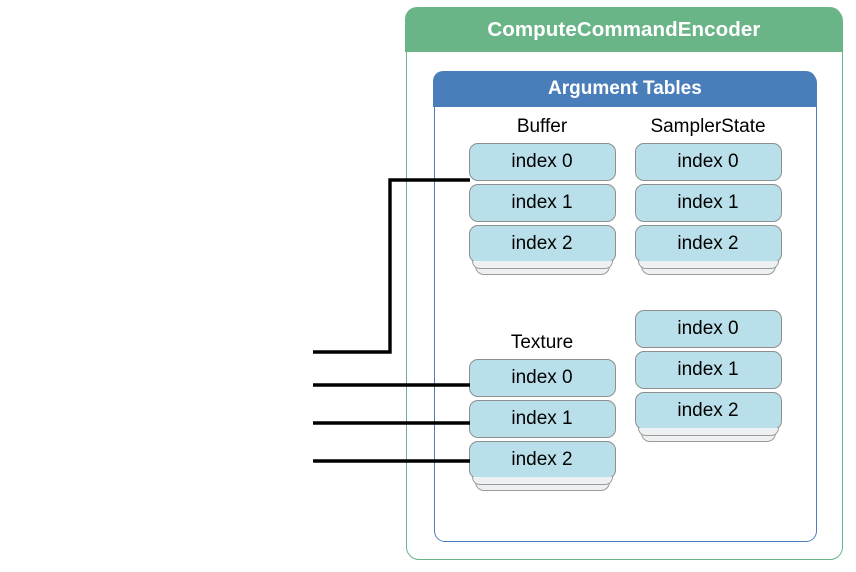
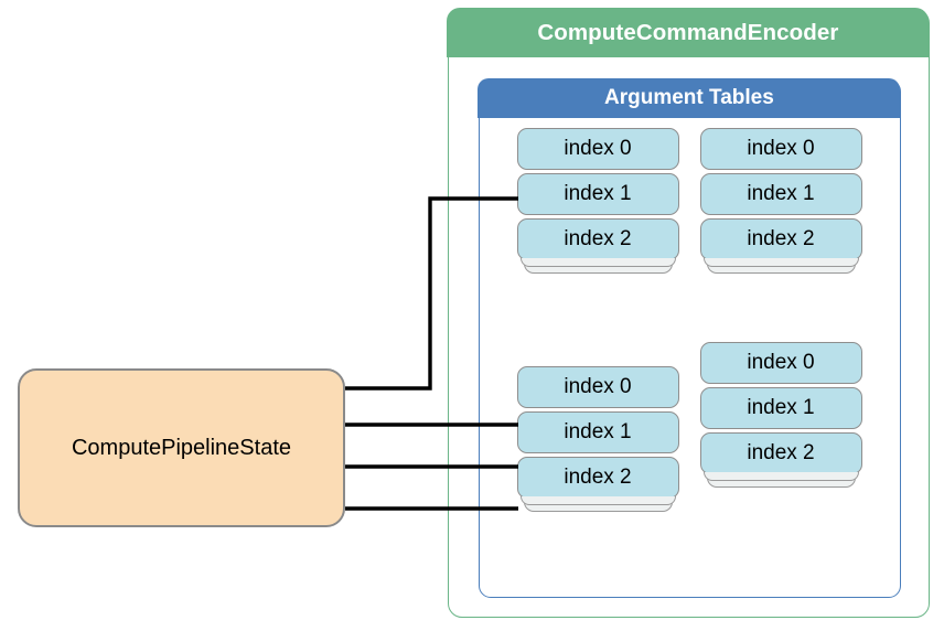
  ComputeCommandEncoder
  Argument Tables
- Buffer
  index 0
  index 1
  index 2
- SamplerState
  index 0
  index 1
  index 2
- Texture
  index 0
  index 1
  index 2
  index 0
  index 1
  index 2
+ ComputePipelineState
